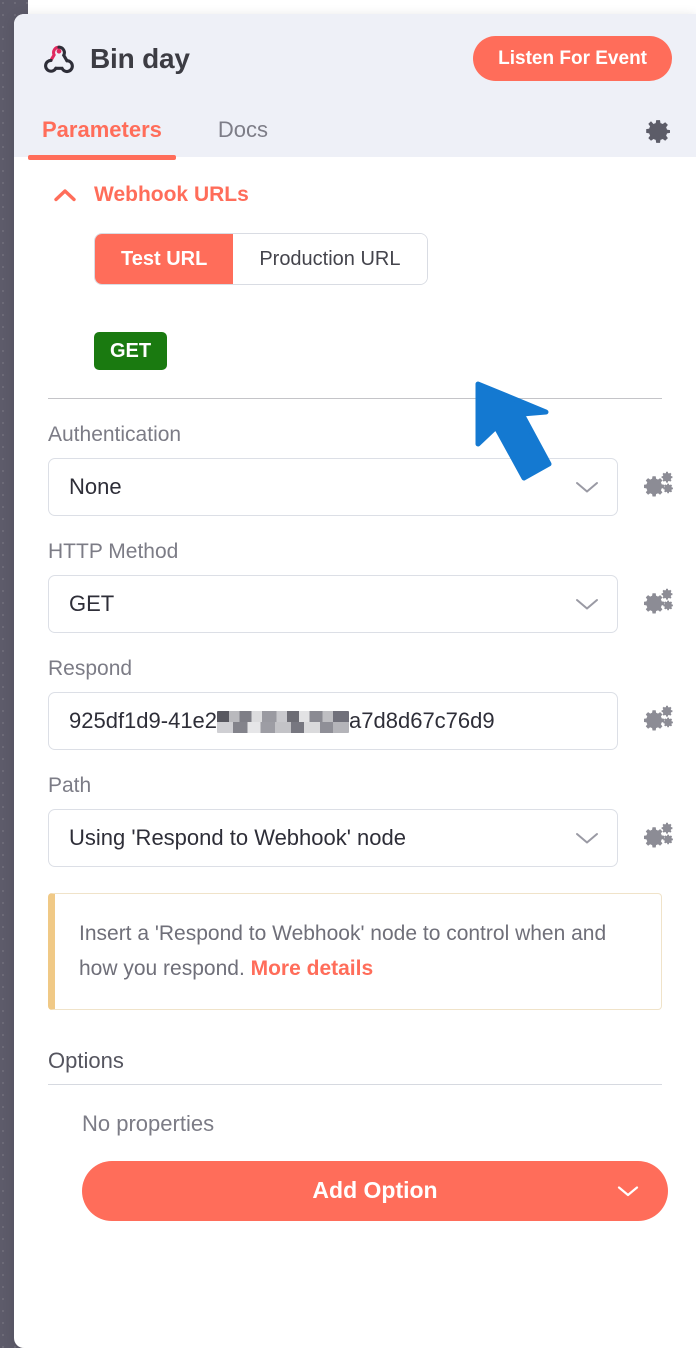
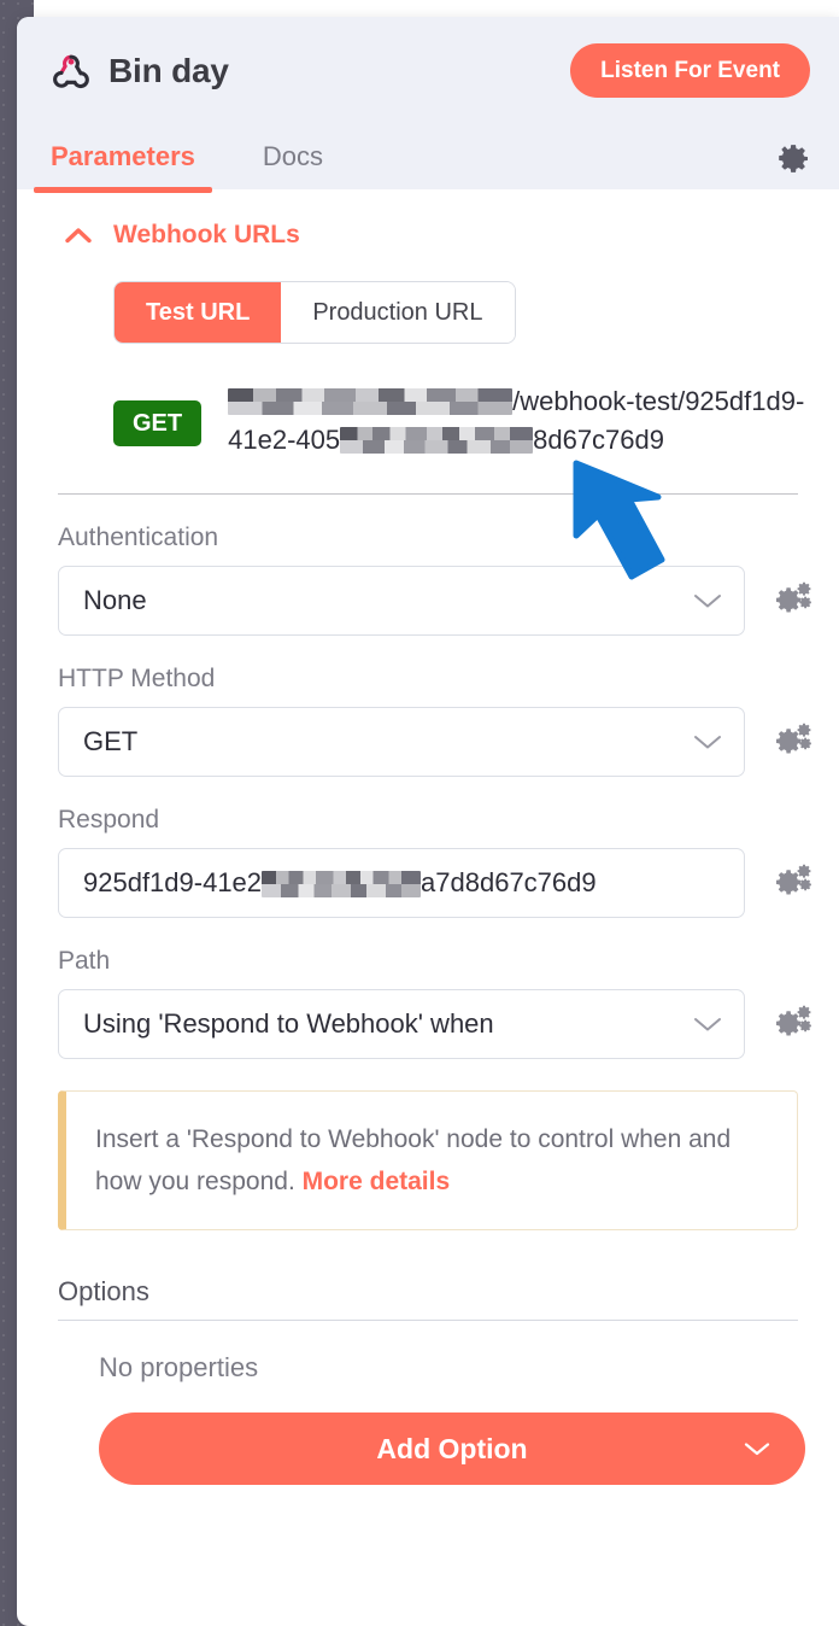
  Bin day
  Listen For Event
  Parameters
  Docs
  Webhook URLs
  Test URL
  Production URL
  GET
+ /webhook-test/925df1d9-41e2-405 8d67c76d9
  Authentication
  None
  HTTP Method
  GET
  Respond
  925df1d9-41e2 a7d8d67c76d9
  Path
- Using 'Respond to Webhook' node
+ Using 'Respond to Webhook' when
  Insert a 'Respond to Webhook' node to control when and how you respond. More details
  Options
  No properties
  Add Option
